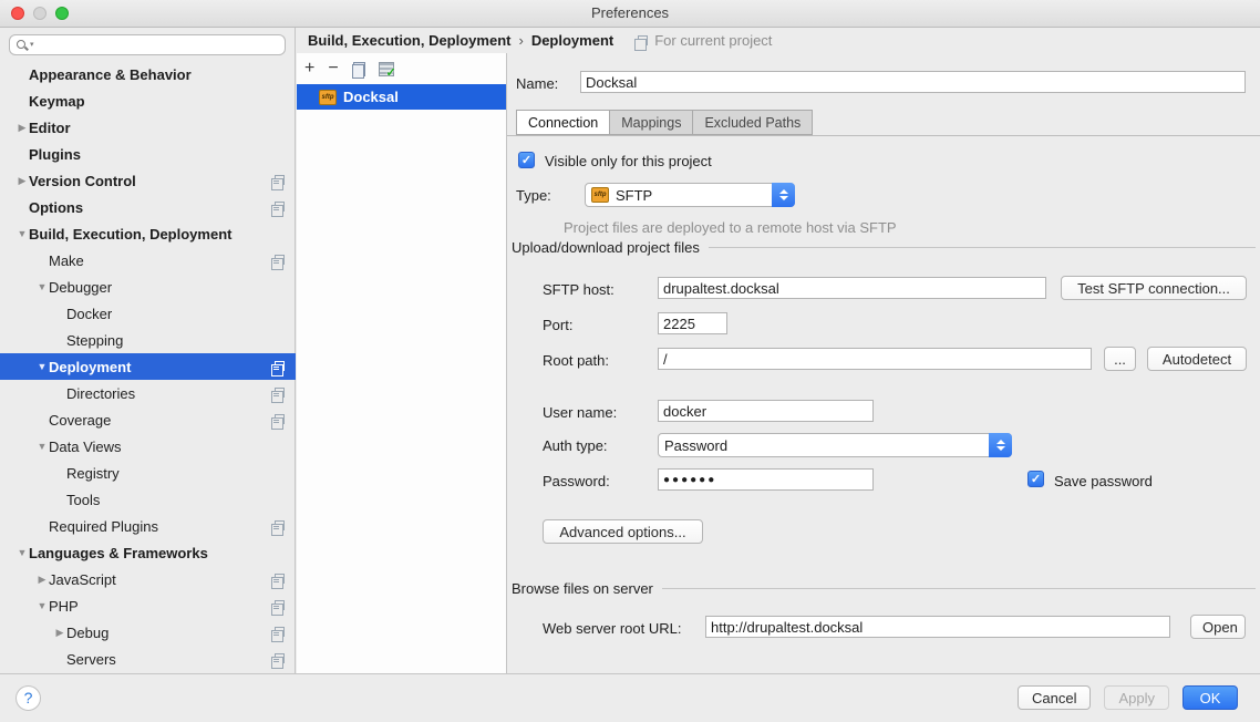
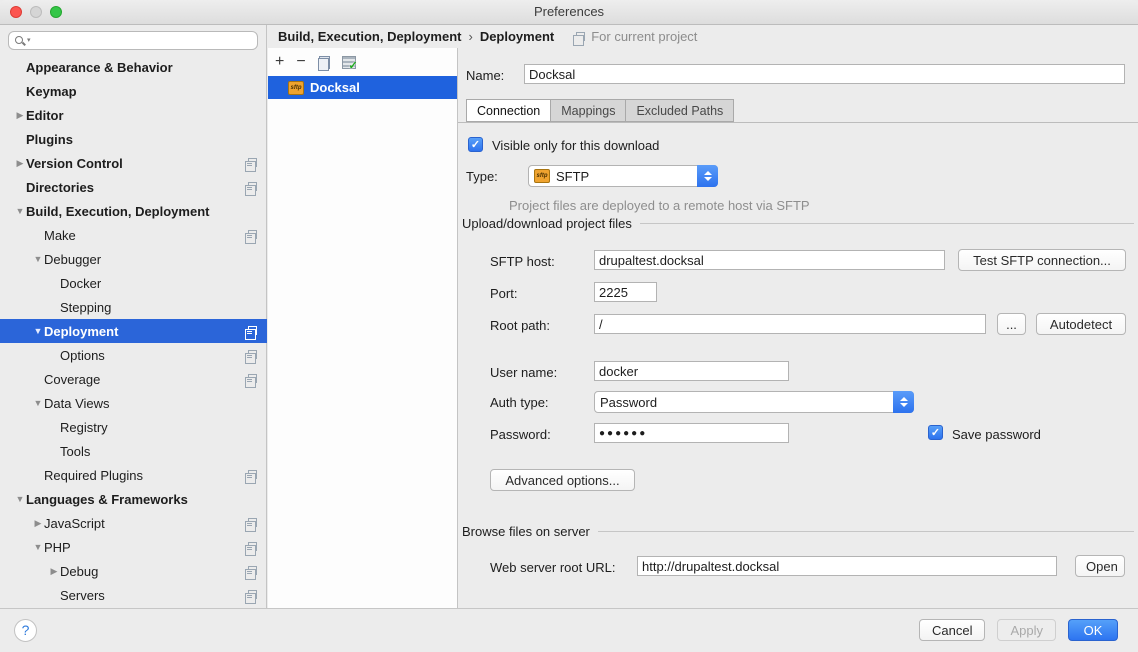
  Preferences
  Appearance & Behavior
  Keymap
  ▶
  Editor
  Plugins
  ▶
  Version Control
- Options
+ Directories
  ▼
  Build, Execution, Deployment
  Make
  ▼
  Debugger
  Docker
  Stepping
  ▼
  Deployment
- Directories
+ Options
  Coverage
  ▼
  Data Views
  Registry
  Tools
  Required Plugins
  ▼
  Languages & Frameworks
  ▶
  JavaScript
  ▼
  PHP
  ▶
  Debug
  Servers
  Build, Execution, Deployment
  ›
  Deployment
  For current project
  +
  −
  Docksal
  Name:
  Docksal
  Connection
  Mappings
  Excluded Paths
  ✓
- Visible only for this project
+ Visible only for this download
  Type:
  SFTP
  Project files are deployed to a remote host via SFTP
  Upload/download project files
  SFTP host:
  drupaltest.docksal
  Test SFTP connection...
  Port:
  2225
  Root path:
  /
  ...
  Autodetect
  User name:
  docker
  Auth type:
  Password
  Password:
  ●●●●●●
  ✓
  Save password
  Advanced options...
  Browse files on server
  Web server root URL:
  http://drupaltest.docksal
  Open
  ?
  Cancel
  Apply
  OK
